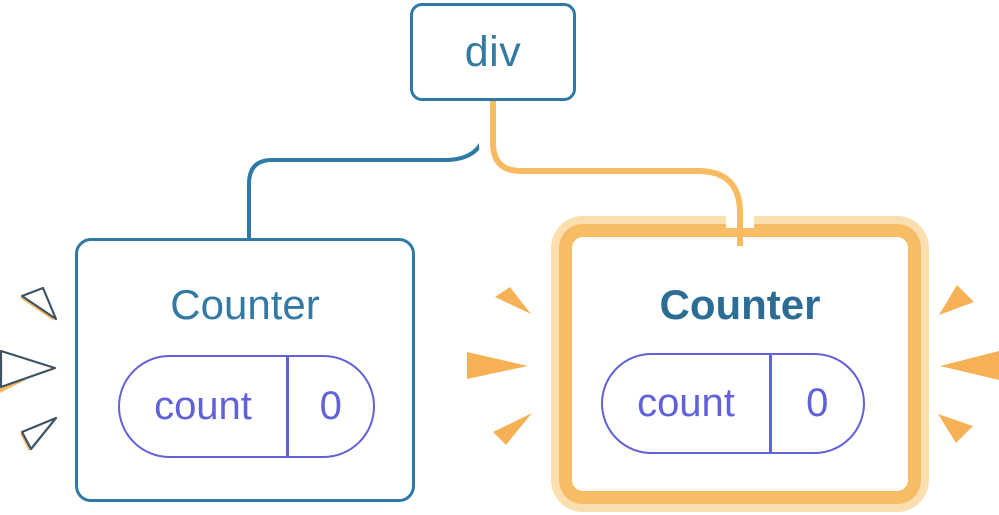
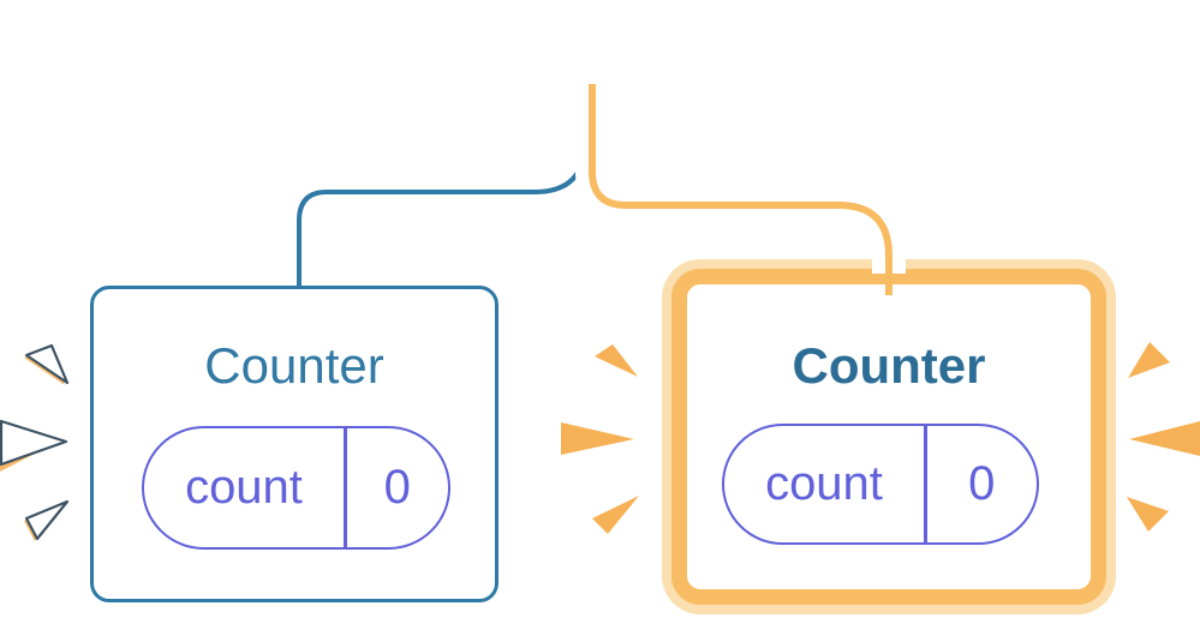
  Counter
  count
  0
  Counter
  count
  0
- div
